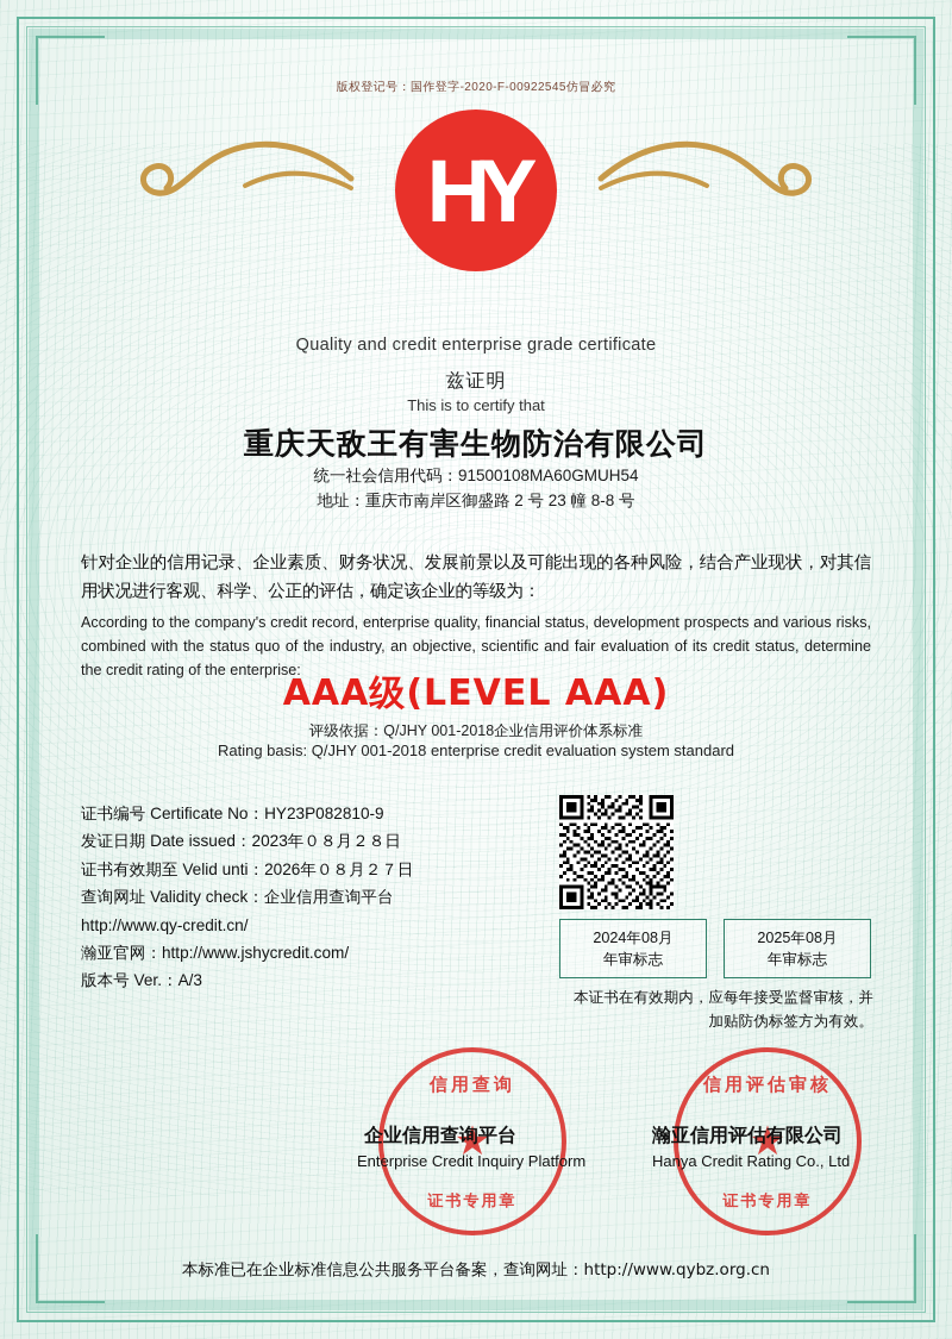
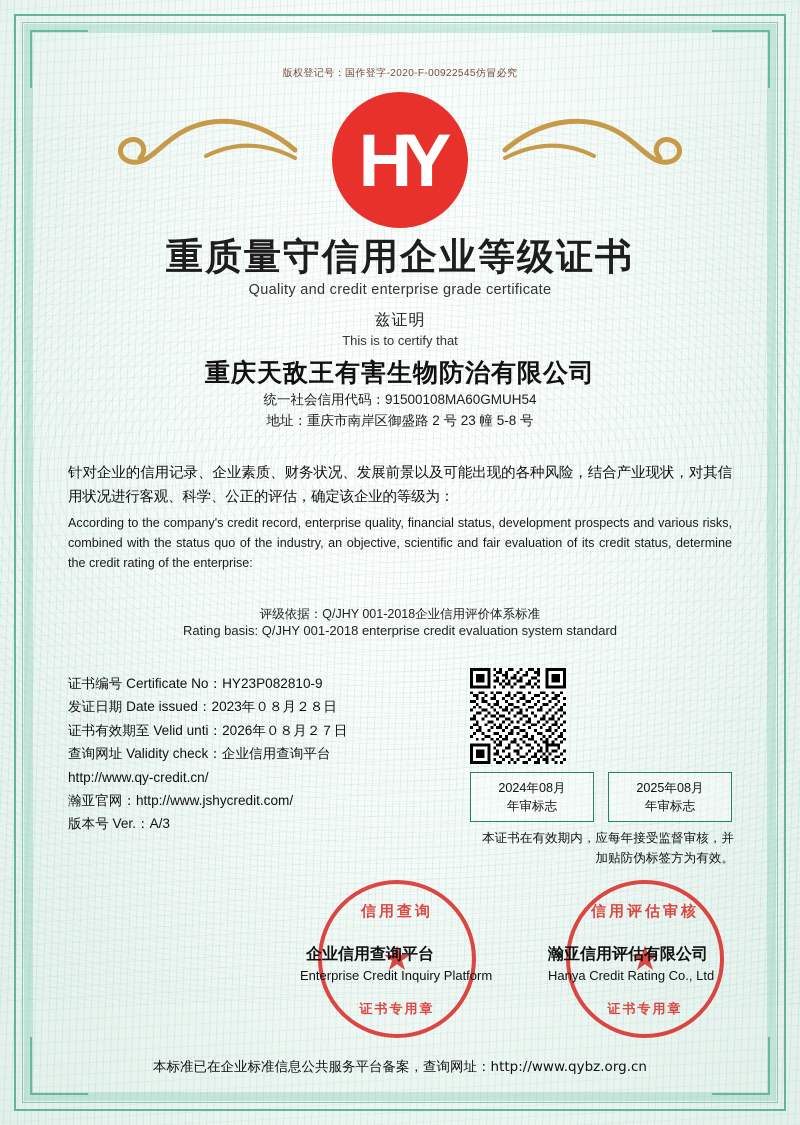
  版权登记号：国作登字-2020-F-00922545仿冒必究
  HY
+ 重质量守信用企业等级证书
  Quality and credit enterprise grade certificate
  兹证明
  This is to certify that
  重庆天敌王有害生物防治有限公司
  统一社会信用代码：91500108MA60GMUH54
- 地址：重庆市南岸区御盛路 2 号 23 幢 8-8 号
+ 地址：重庆市南岸区御盛路 2 号 23 幢 5-8 号
  针对企业的信用记录、企业素质、财务状况、发展前景以及可能出现的各种风险，结合产业现状，对其信用状况进行客观、科学、公正的评估，确定该企业的等级为：
  According to the company's credit record, enterprise quality, financial status, development prospects and various risks, combined with the status quo of the industry, an objective, scientific and fair evaluation of its credit status, determine the credit rating of the enterprise:
- AAA级(LEVEL AAA)
  评级依据：Q/JHY 001-2018企业信用评价体系标准
  Rating basis: Q/JHY 001-2018 enterprise credit evaluation system standard
  证书编号 Certificate No：HY23P082810-9
  发证日期 Date issued：2023年０８月２８日
  证书有效期至 Velid unti：2026年０８月２７日
  查询网址 Validity check：企业信用查询平台
  http://www.qy-credit.cn/
  瀚亚官网：http://www.jshycredit.com/
  版本号 Ver.：A/3
  2024年08月
  年审标志
  2025年08月
  年审标志
  本证书在有效期内，应每年接受监督审核，并加贴防伪标签方为有效。
  信用查询
  ★
  证书专用章
  信用评估审核
  ★
  证书专用章
  企业信用查询平台
  Enterprise Credit Inquiry Platform
  瀚亚信用评估有限公司
  Hanya Credit Rating Co., Ltd
  本标准已在企业标准信息公共服务平台备案，查询网址：http://www.qybz.org.cn
